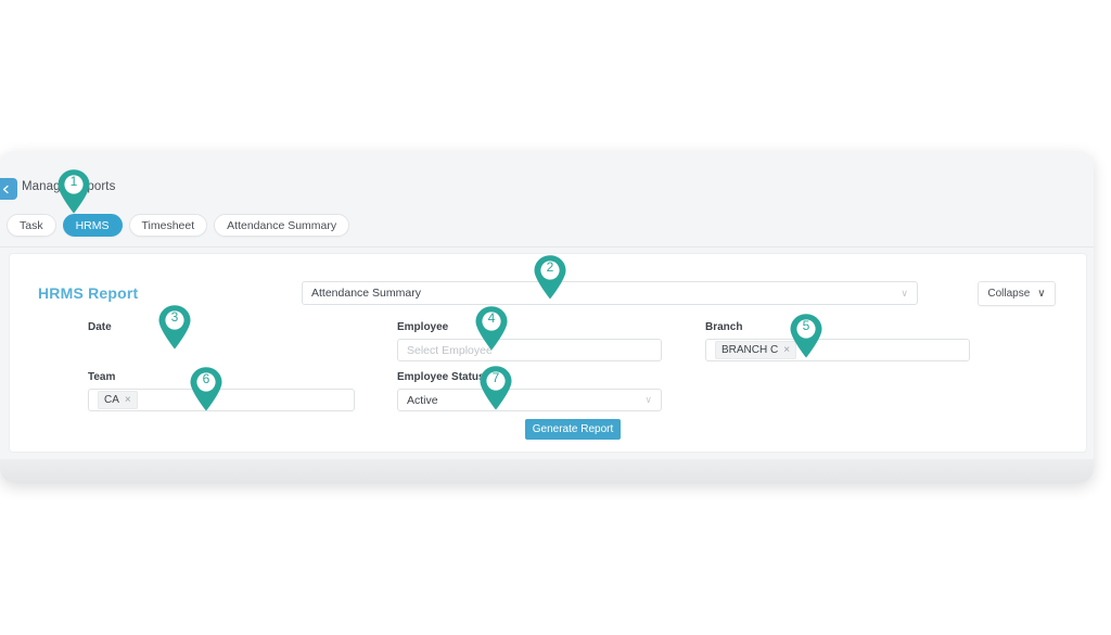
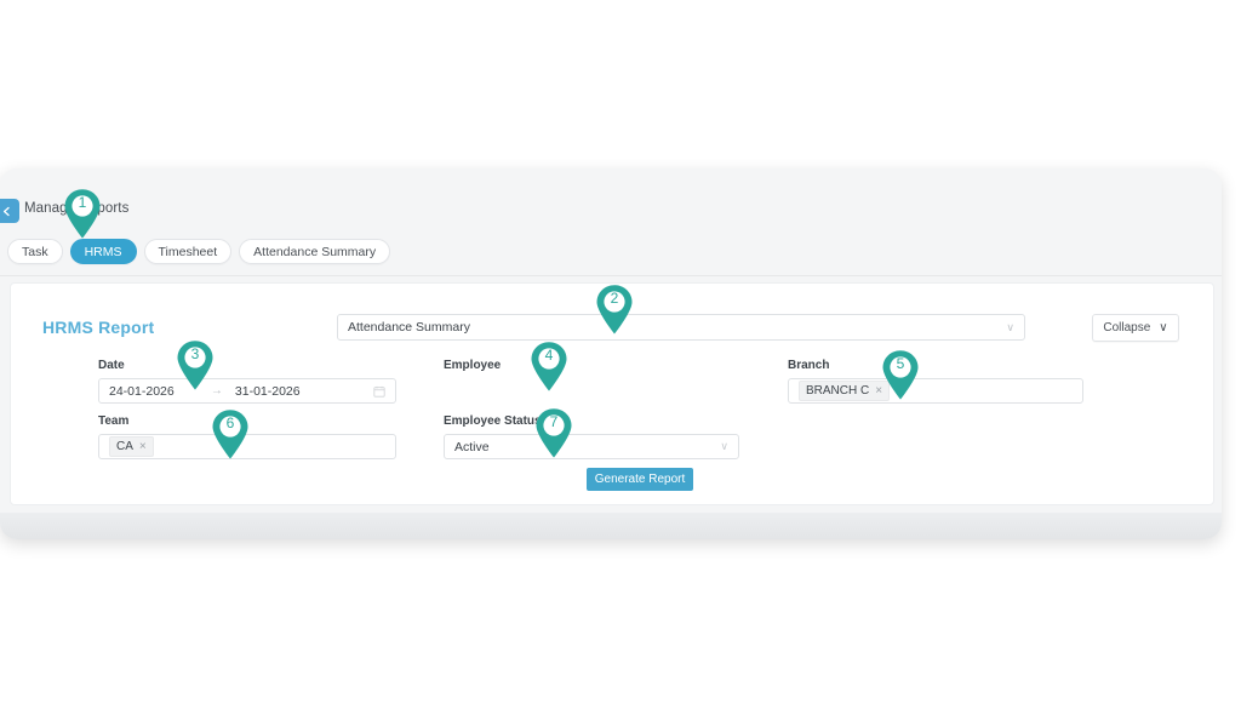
  Managports
  Task
  HRMS
  Timesheet
  Attendance Summary
  HRMS Report
  Attendance Summary
  ∨
  Collapse
  ∨
  Date
+ 24-01-2026
+ →
+ 31-01-2026
  Team
  CA
  ×
  Employee
- Select Employee
  Employee Statu
  Active
  ∨
  Branch
  BRANCH C
  ×
  Generate Report
  1
  2
  3
  4
  5
  6
  7
